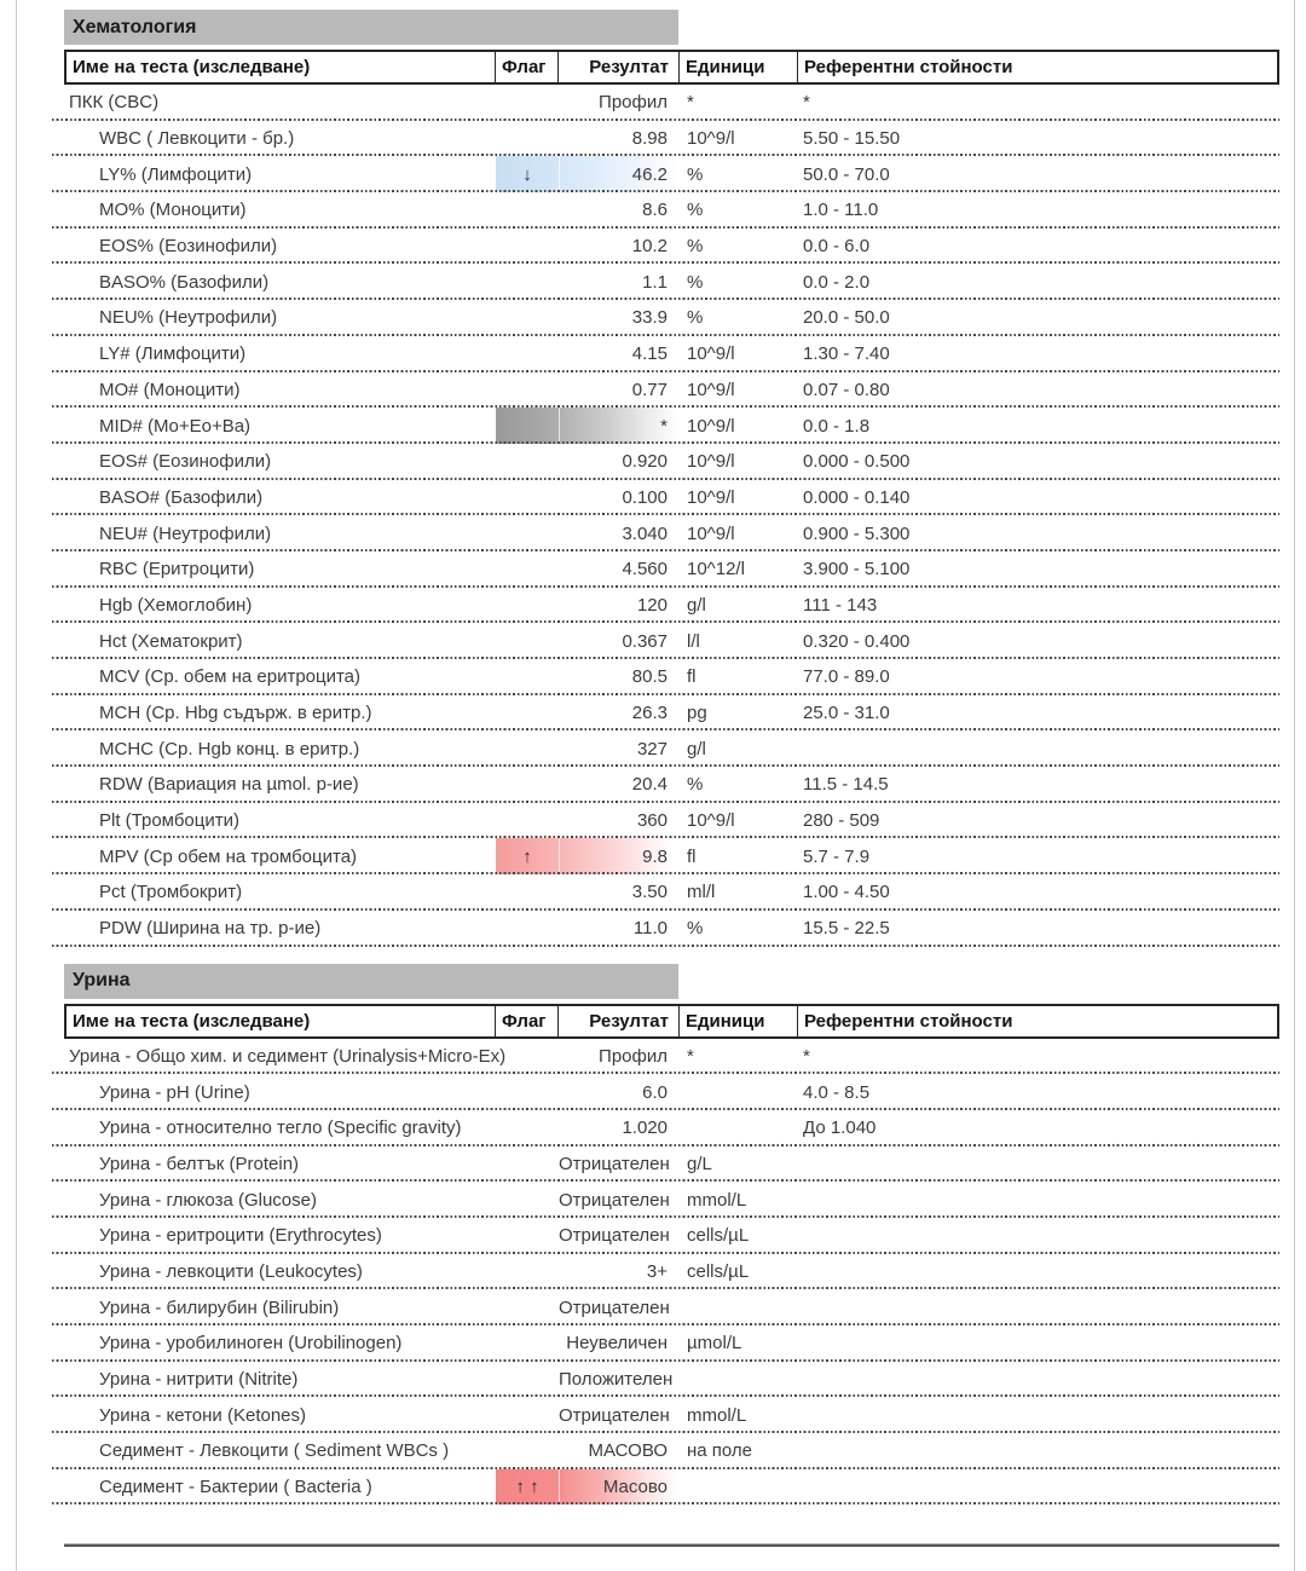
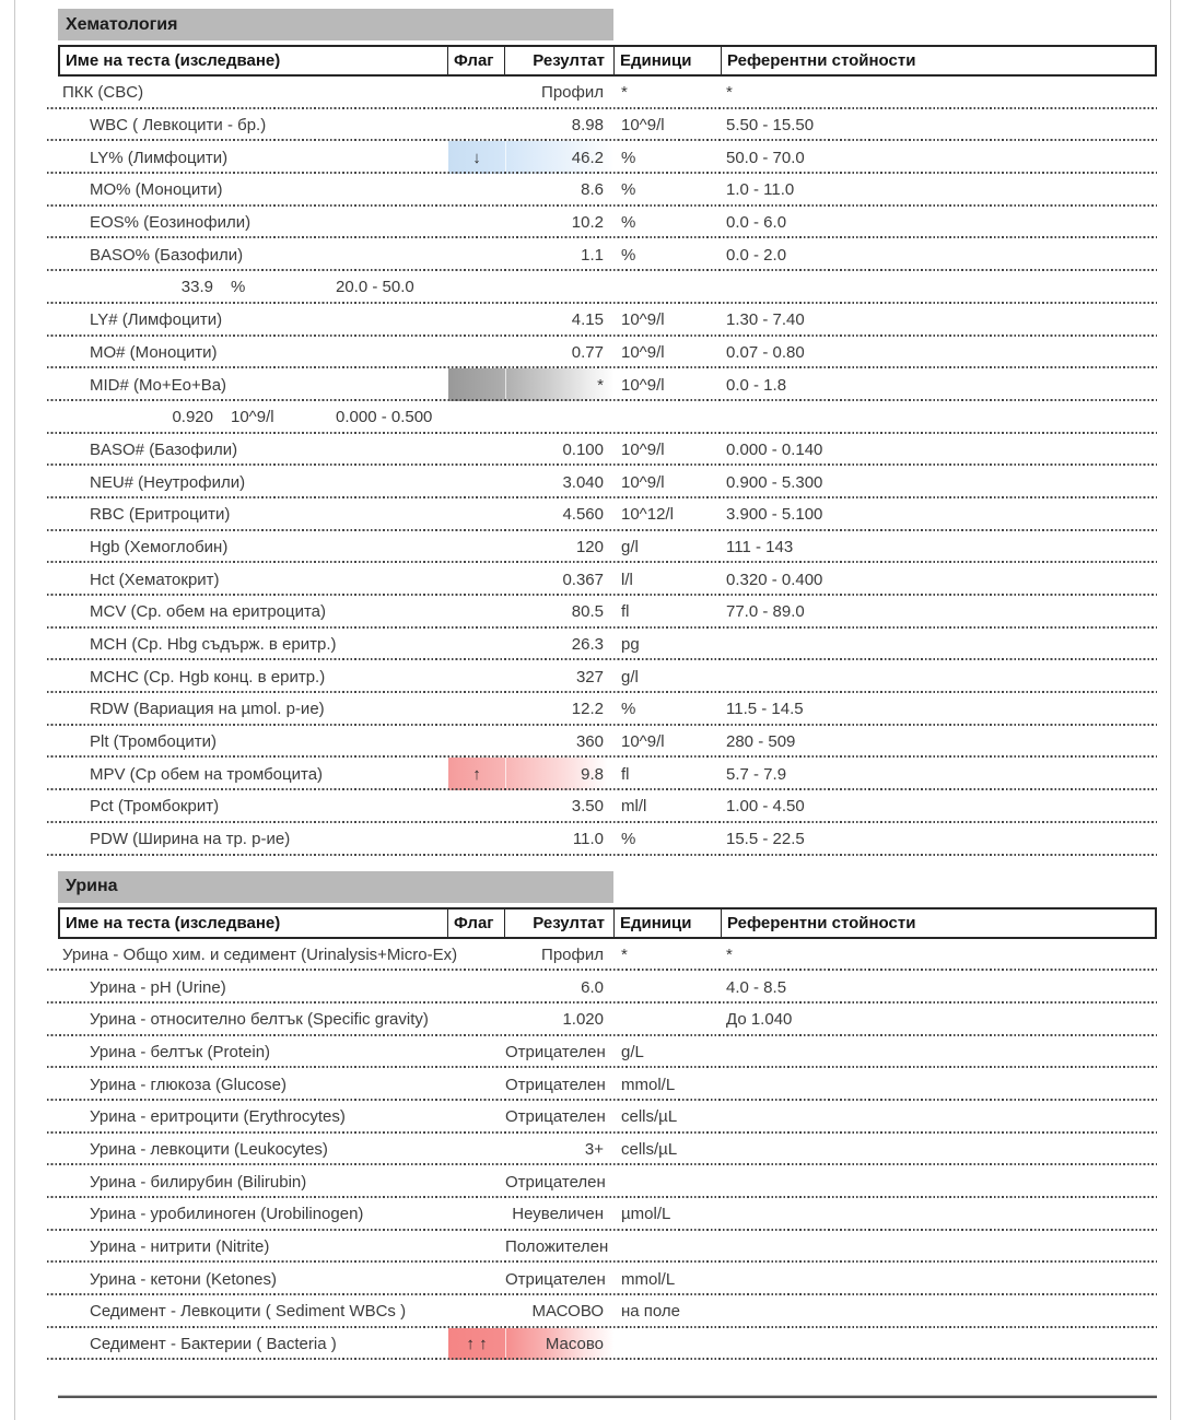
  Хематология
  Име на теста (изследване)
  Флаг
  Резултат
  Единици
  Референтни стойности
  ПКК (CBC)
  Профил
  *
  *
  WBC ( Левкоцити - бр.)
  8.98
  10^9/l
  5.50 - 15.50
  LY% (Лимфоцити)
  ↓
  46.2
  %
  50.0 - 70.0
  MO% (Моноцити)
  8.6
  %
  1.0 - 11.0
  EOS% (Еозинофили)
  10.2
  %
  0.0 - 6.0
  BASO% (Базофили)
  1.1
  %
  0.0 - 2.0
- NEU% (Неутрофили)
  33.9
  %
  20.0 - 50.0
  LY# (Лимфоцити)
  4.15
  10^9/l
  1.30 - 7.40
  MO# (Моноцити)
  0.77
  10^9/l
  0.07 - 0.80
  MID# (Mo+Eo+Ba)
  *
  10^9/l
  0.0 - 1.8
- EOS# (Еозинофили)
  0.920
  10^9/l
  0.000 - 0.500
  BASO# (Базофили)
  0.100
  10^9/l
  0.000 - 0.140
  NEU# (Неутрофили)
  3.040
  10^9/l
  0.900 - 5.300
  RBC (Еритроцити)
  4.560
  10^12/l
  3.900 - 5.100
  Hgb (Хемоглобин)
  120
  g/l
  111 - 143
  Hct (Хематокрит)
  0.367
  l/l
  0.320 - 0.400
  MCV (Ср. обем на еритроцита)
  80.5
  fl
  77.0 - 89.0
  MCH (Ср. Hbg съдърж. в еритр.)
  26.3
  pg
- 25.0 - 31.0
  MCHC (Ср. Hgb конц. в еритр.)
  327
  g/l
  RDW (Вариация на µmol. р-ие)
- 20.4
+ 12.2
  %
  11.5 - 14.5
  Plt (Тромбоцити)
  360
  10^9/l
  280 - 509
  MPV (Ср обем на тромбоцита)
  ↑
  9.8
  fl
  5.7 - 7.9
  Pct (Тромбокрит)
  3.50
  ml/l
  1.00 - 4.50
  PDW (Ширина на тр. р-ие)
  11.0
  %
  15.5 - 22.5
  Урина
  Име на теста (изследване)
  Флаг
  Резултат
  Единици
  Референтни стойности
  Урина - Общо хим. и седимент (Urinalysis+Micro-Ex)
  Профил
  *
  *
  Урина - pH (Urine)
  6.0
  4.0 - 8.5
- Урина - относително тегло (Specific gravity)
+ Урина - относително белтък (Specific gravity)
  1.020
  До 1.040
  Урина - белтък (Protein)
  Отрицателен
  g/L
  Урина - глюкоза (Glucose)
  Отрицателен
  mmol/L
  Урина - еритроцити (Erythrocytes)
  Отрицателен
  cells/µL
  Урина - левкоцити (Leukocytes)
  3+
  cells/µL
  Урина - билирубин (Bilirubin)
  Отрицателен
  Урина - уробилиноген (Urobilinogen)
  Неувеличен
  µmol/L
  Урина - нитрити (Nitrite)
  Положителен
  Урина - кетони (Ketones)
  Отрицателен
  mmol/L
  Седимент - Левкоцити ( Sediment WBCs )
  МАСОВО
  на поле
  Седимент - Бактерии ( Bacteria )
  ↑ ↑
  Масово
